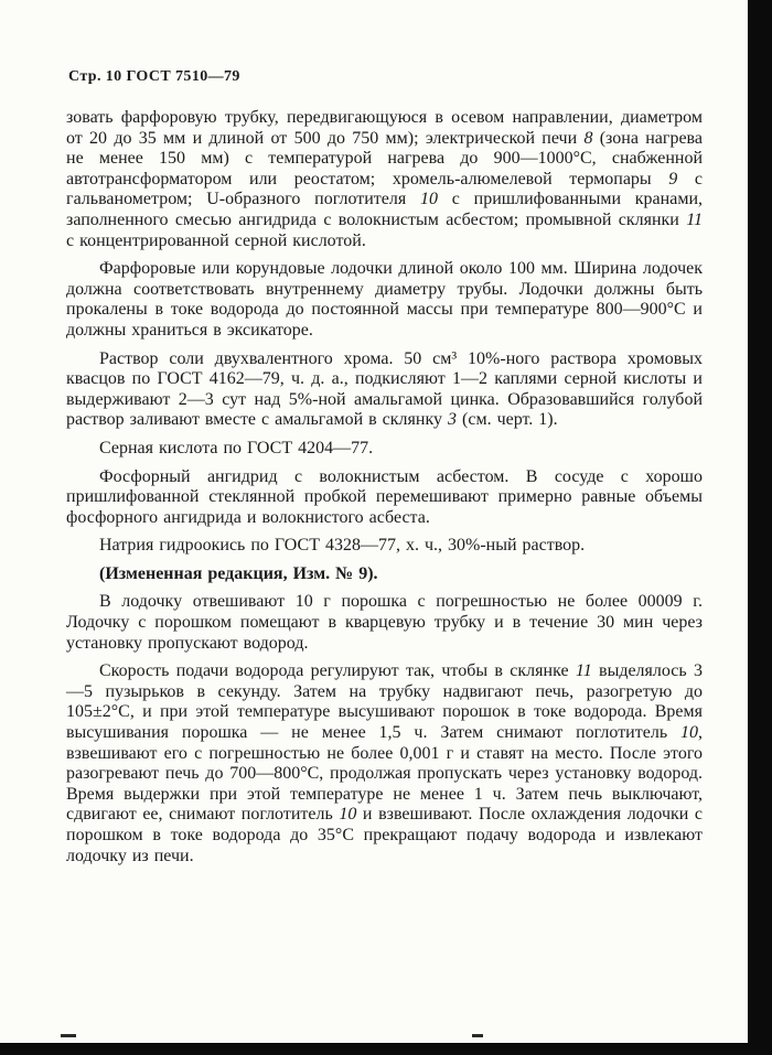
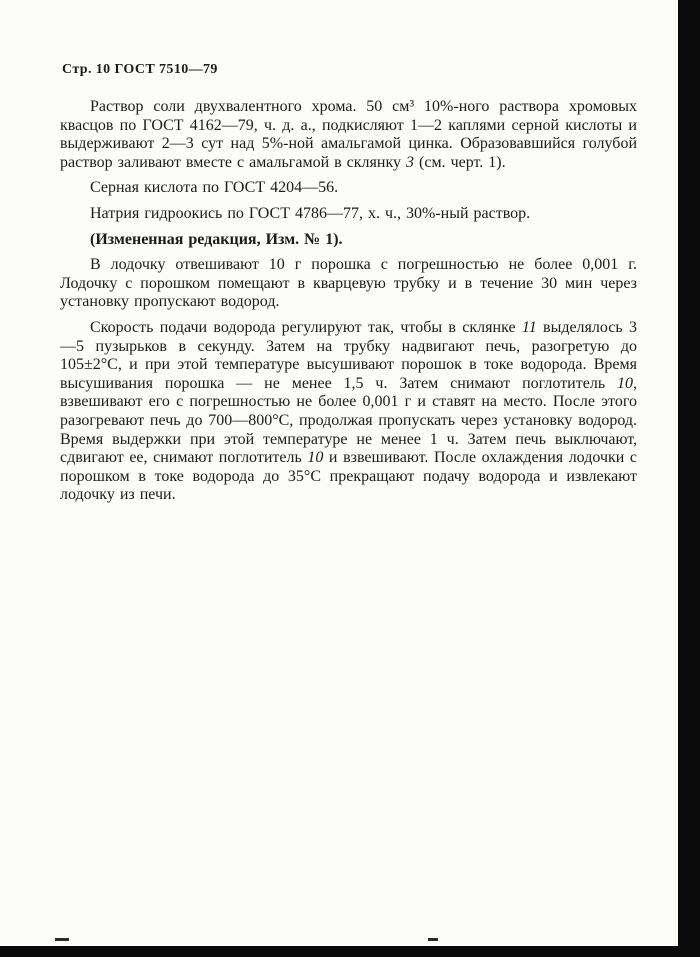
  Стр. 10 ГОСТ 7510—79
- зовать фарфоровую трубку, передвигающуюся в осевом направлении, диаметром от 20 до 35 мм и длиной от 500 до 750 мм); электрической печи 8 (зона нагрева не менее 150 мм) с температурой нагрева до 900—1000°С, снабженной автотрансформатором или реостатом; хромель-алюмелевой термопары 9 с гальванометром; U-образного поглотителя 10 с пришлифованными кранами, заполненного смесью ангидрида с волокнистым асбестом; промывной склянки 11 с концентрированной серной кислотой.
- Фарфоровые или корундовые лодочки длиной около 100 мм. Ширина лодочек должна соответствовать внутреннему диаметру трубы. Лодочки должны быть прокалены в токе водорода до постоянной массы при температуре 800—900°С и должны храниться в эксикаторе.
  Раствор соли двухвалентного хрома. 50 см³ 10%-ного раствора хромовых квасцов по ГОСТ 4162—79, ч. д. а., подкисляют 1—2 каплями серной кислоты и выдерживают 2—3 сут над 5%-ной амальгамой цинка. Образовавшийся голубой раствор заливают вместе с амальгамой в склянку 3 (см. черт. 1).
- Серная кислота по ГОСТ 4204—77.
+ Серная кислота по ГОСТ 4204—56.
- Фосфорный ангидрид с волокнистым асбестом. В сосуде с хорошо пришлифованной стеклянной пробкой перемешивают примерно равные объемы фосфорного ангидрида и волокнистого асбеста.
- Натрия гидроокись по ГОСТ 4328—77, х. ч., 30%-ный раствор.
+ Натрия гидроокись по ГОСТ 4786—77, х. ч., 30%-ный раствор.
- (Измененная редакция, Изм. № 9).
+ (Измененная редакция, Изм. № 1).
- В лодочку отвешивают 10 г порошка с погрешностью не более 00009 г. Лодочку с порошком помещают в кварцевую трубку и в течение 30 мин через установку пропускают водород.
+ В лодочку отвешивают 10 г порошка с погрешностью не более 0,001 г. Лодочку с порошком помещают в кварцевую трубку и в течение 30 мин через установку пропускают водород.
  Скорость подачи водорода регулируют так, чтобы в склянке 11 выделялось 3—5 пузырьков в секунду. Затем на трубку надвигают печь, разогретую до 105±2°С, и при этой температуре высушивают порошок в токе водорода. Время высушивания порошка — не менее 1,5 ч. Затем снимают поглотитель 10, взвешивают его с погрешностью не более 0,001 г и ставят на место. После этого разогревают печь до 700—800°С, продолжая пропускать через установку водород. Время выдержки при этой температуре не менее 1 ч. Затем печь выключают, сдвигают ее, снимают поглотитель 10 и взвешивают. После охлаждения лодочки с порошком в токе водорода до 35°С прекращают подачу водорода и извлекают лодочку из печи.
